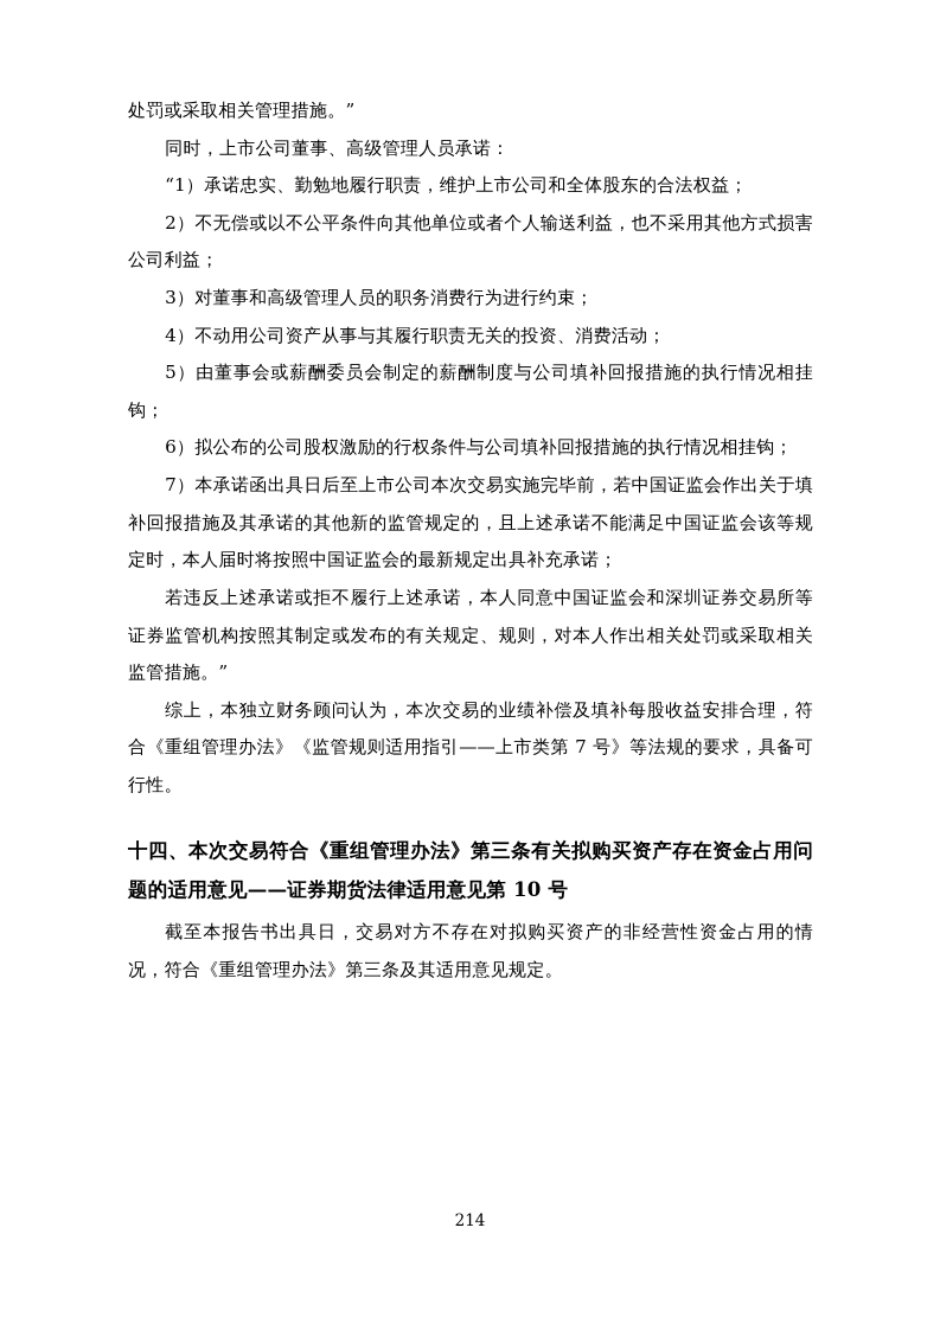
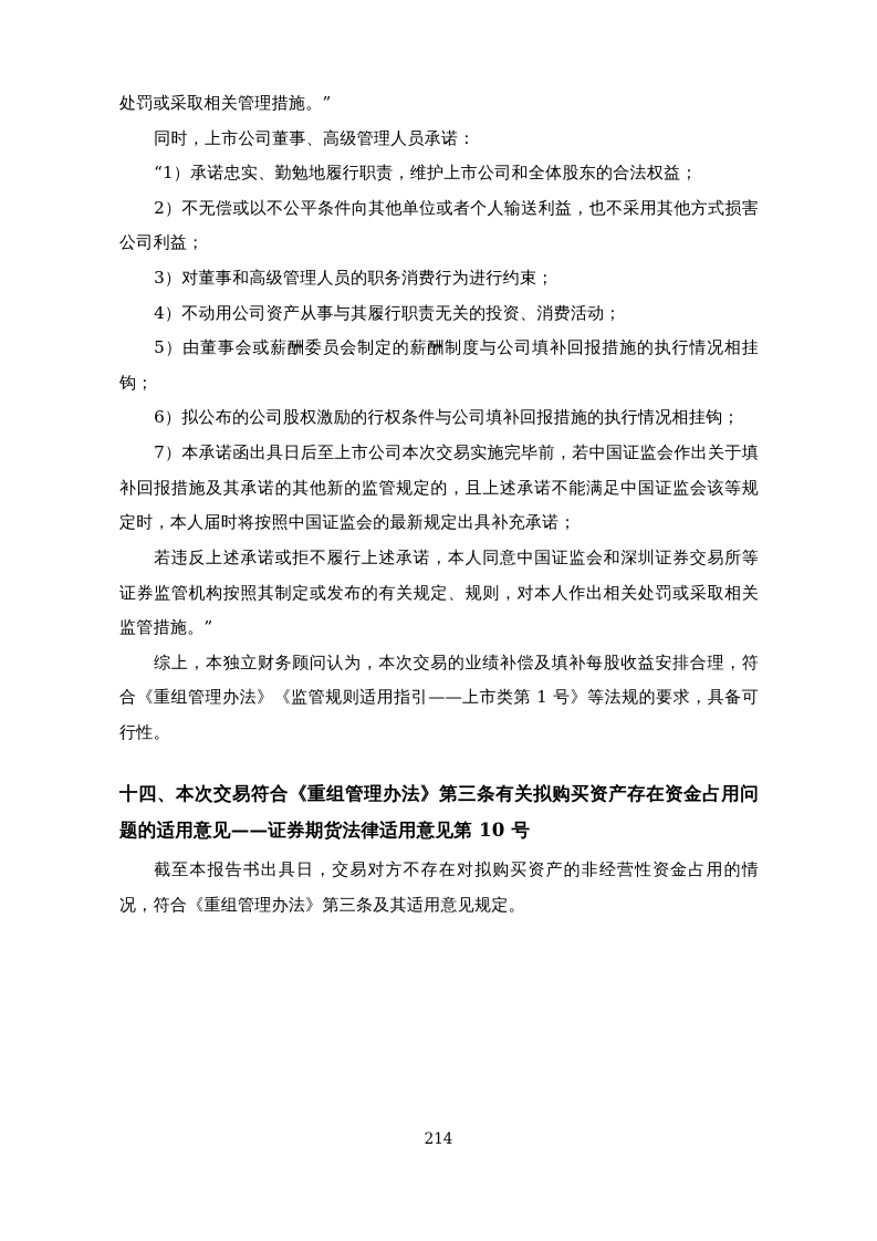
  处罚或采取相关管理措施。”
  同时，上市公司董事、高级管理人员承诺：
  “1）承诺忠实、勤勉地履行职责，维护上市公司和全体股东的合法权益；
  2）不无偿或以不公平条件向其他单位或者个人输送利益，也不采用其他方式损害公司利益；
  3）对董事和高级管理人员的职务消费行为进行约束；
  4）不动用公司资产从事与其履行职责无关的投资、消费活动；
  5）由董事会或薪酬委员会制定的薪酬制度与公司填补回报措施的执行情况相挂钩；
  6）拟公布的公司股权激励的行权条件与公司填补回报措施的执行情况相挂钩；
  7）本承诺函出具日后至上市公司本次交易实施完毕前，若中国证监会作出关于填补回报措施及其承诺的其他新的监管规定的，且上述承诺不能满足中国证监会该等规定时，本人届时将按照中国证监会的最新规定出具补充承诺；
  若违反上述承诺或拒不履行上述承诺，本人同意中国证监会和深圳证券交易所等证券监管机构按照其制定或发布的有关规定、规则，对本人作出相关处罚或采取相关监管措施。”
- 综上，本独立财务顾问认为，本次交易的业绩补偿及填补每股收益安排合理，符合《重组管理办法》《监管规则适用指引——上市类第 7 号》等法规的要求，具备可行性。
+ 综上，本独立财务顾问认为，本次交易的业绩补偿及填补每股收益安排合理，符合《重组管理办法》《监管规则适用指引——上市类第 1 号》等法规的要求，具备可行性。
  十四、本次交易符合《重组管理办法》第三条有关拟购买资产存在资金占用问题的适用意见——证券期货法律适用意见第 10 号
  截至本报告书出具日，交易对方不存在对拟购买资产的非经营性资金占用的情况，符合《重组管理办法》第三条及其适用意见规定。
  214
